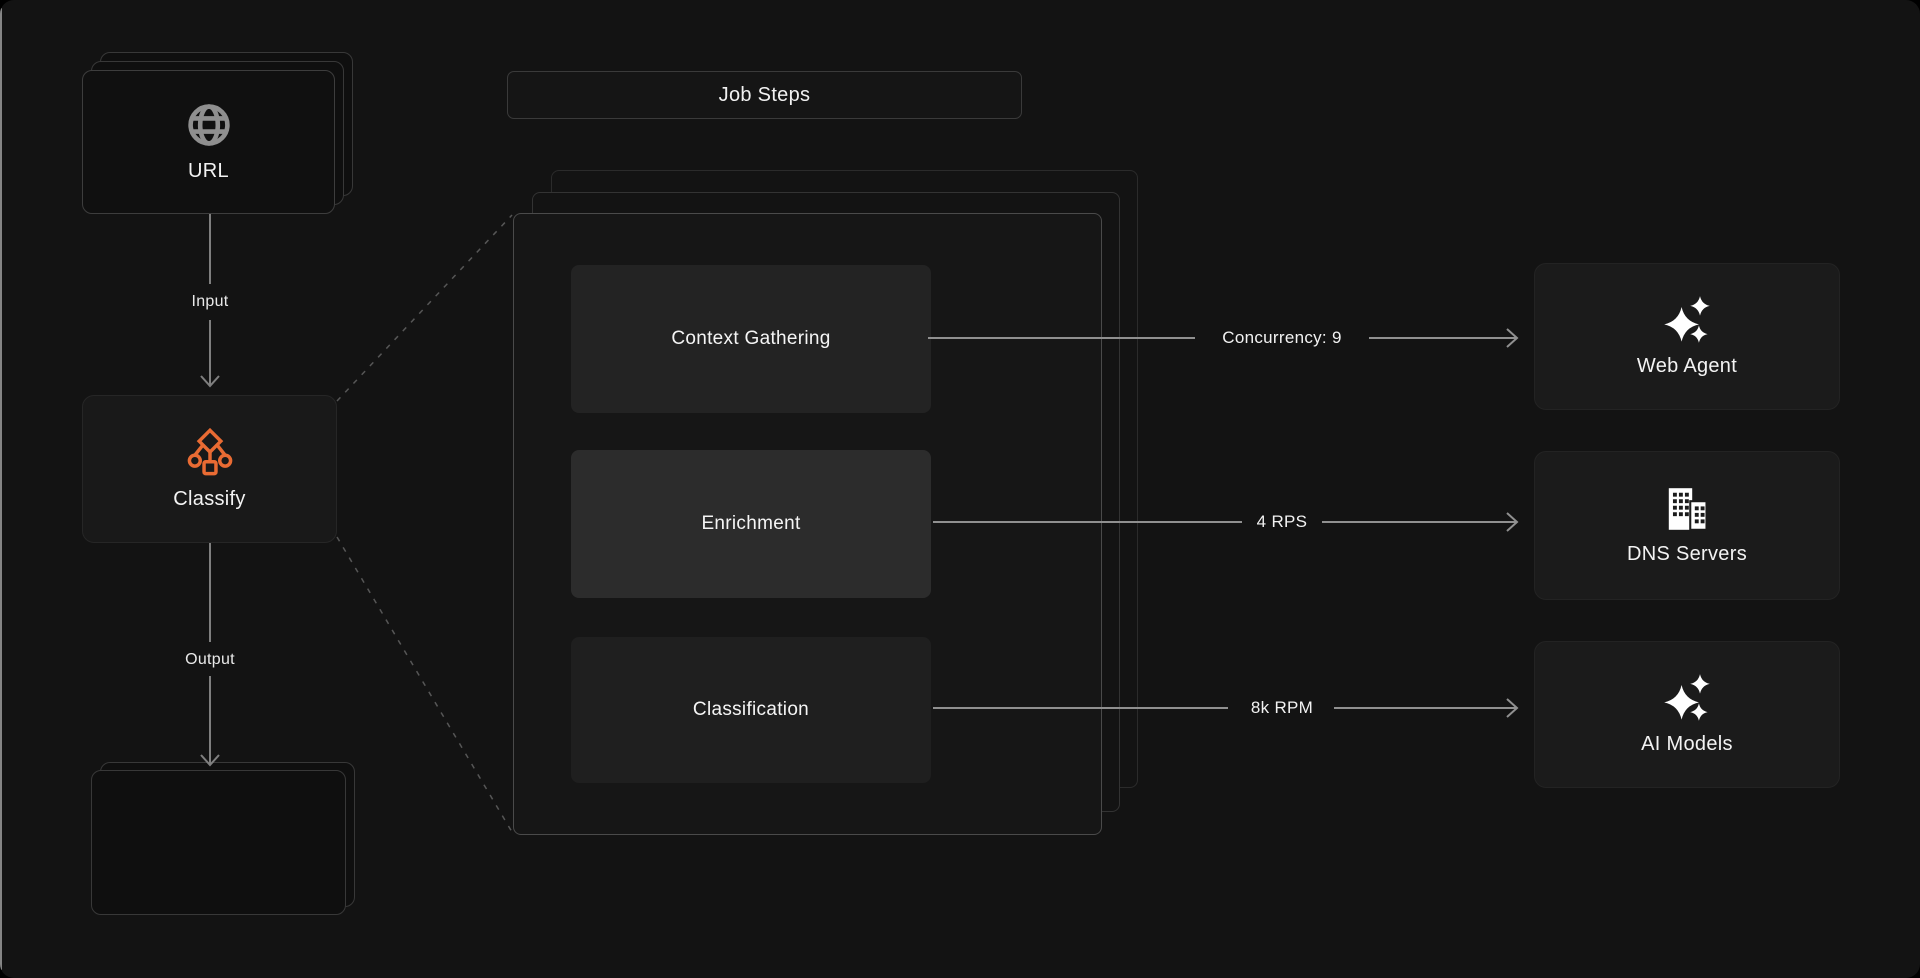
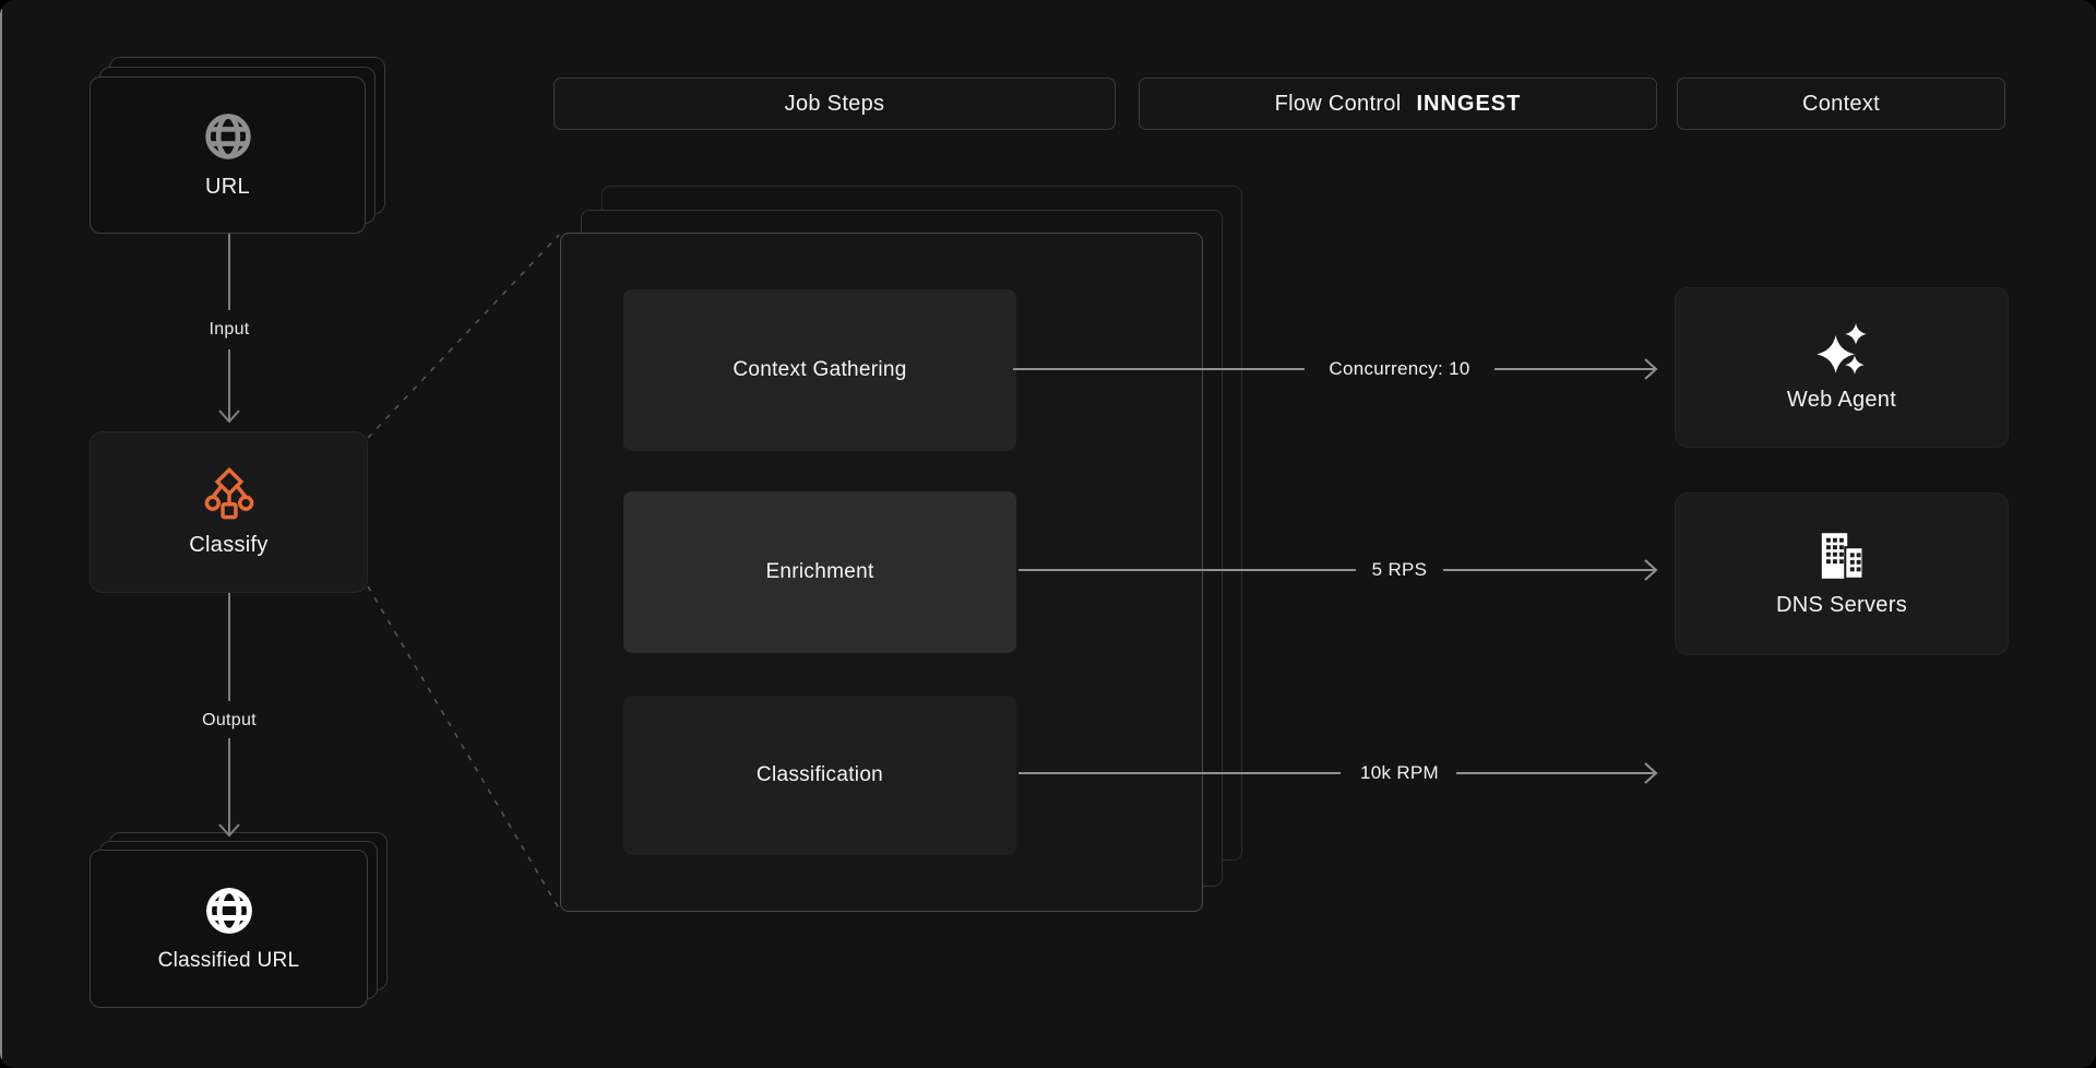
  Job Steps
+ Flow Control
+ INNGEST
+ Context
  URL
  Classify
+ Classified URL
  Input
  Output
  Context Gathering
  Enrichment
  Classification
  Web Agent
  DNS Servers
- AI Models
- Concurrency: 9
+ Concurrency: 10
- 4 RPS
+ 5 RPS
- 8k RPM
+ 10k RPM
